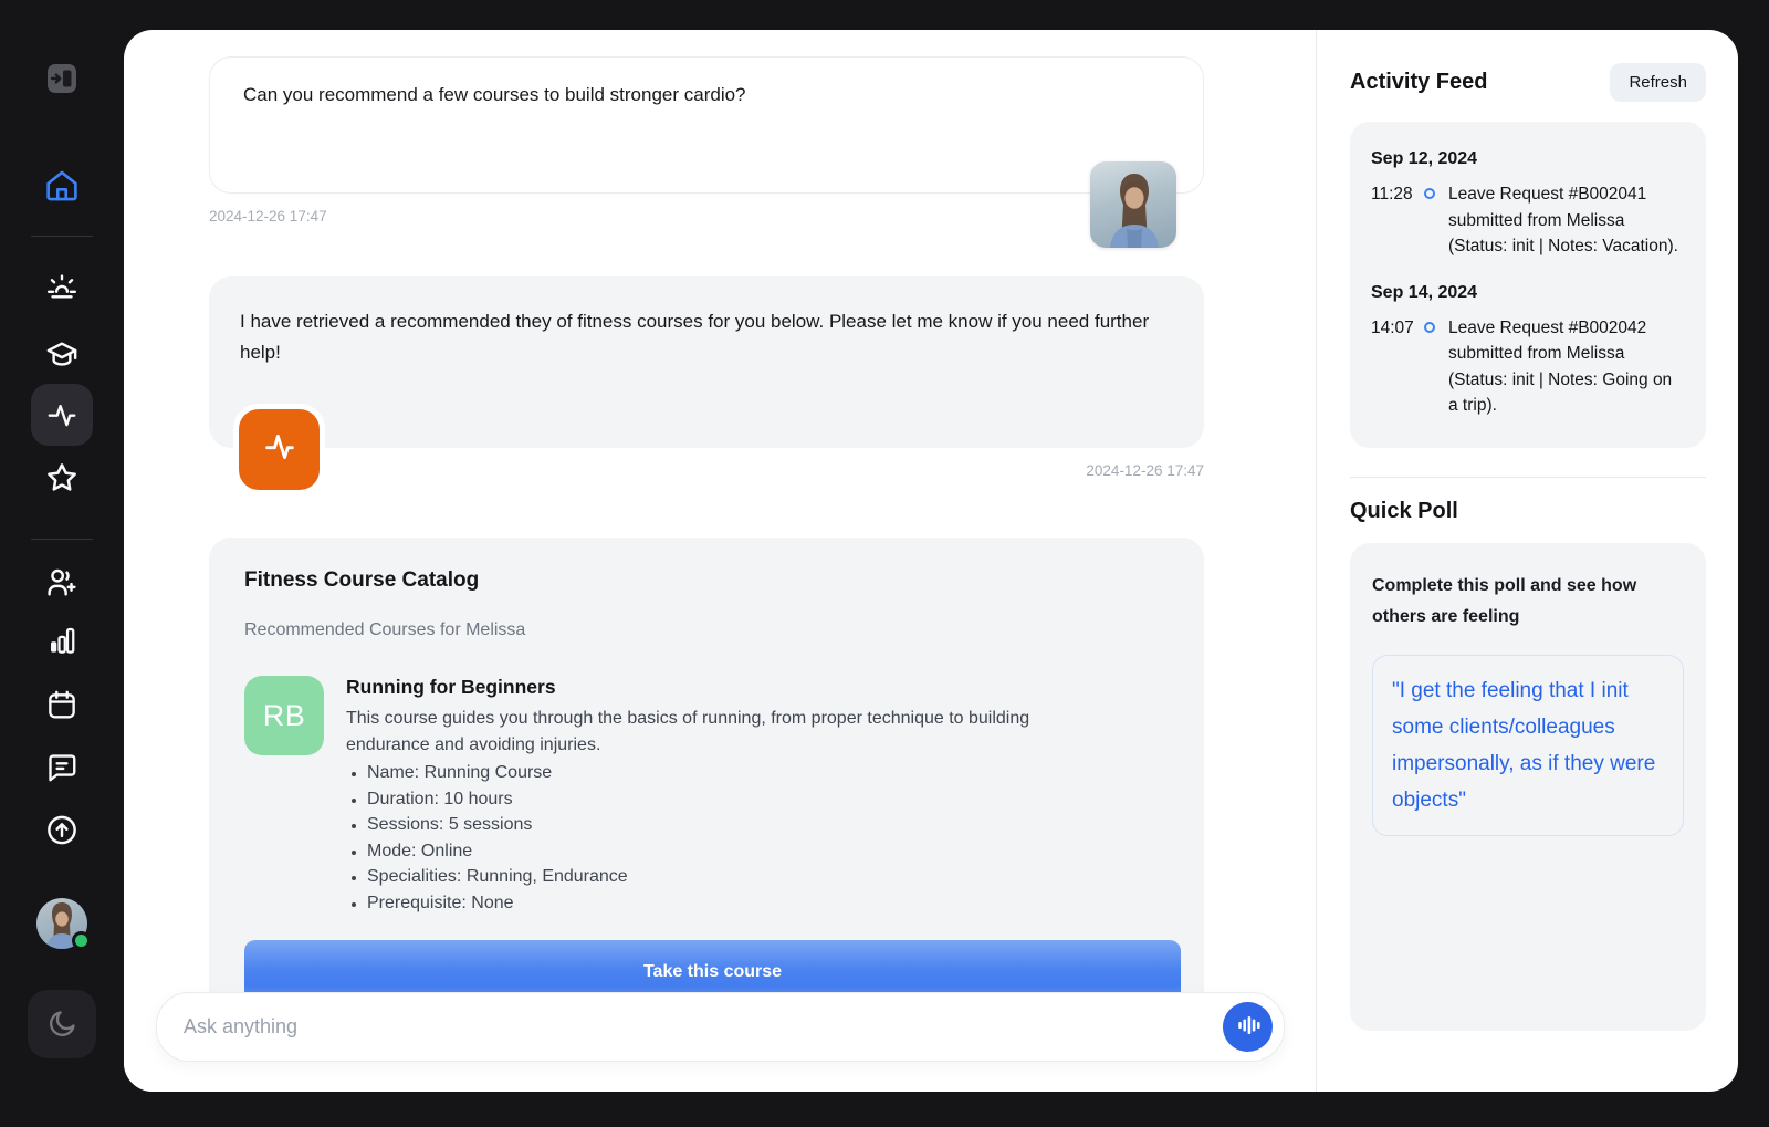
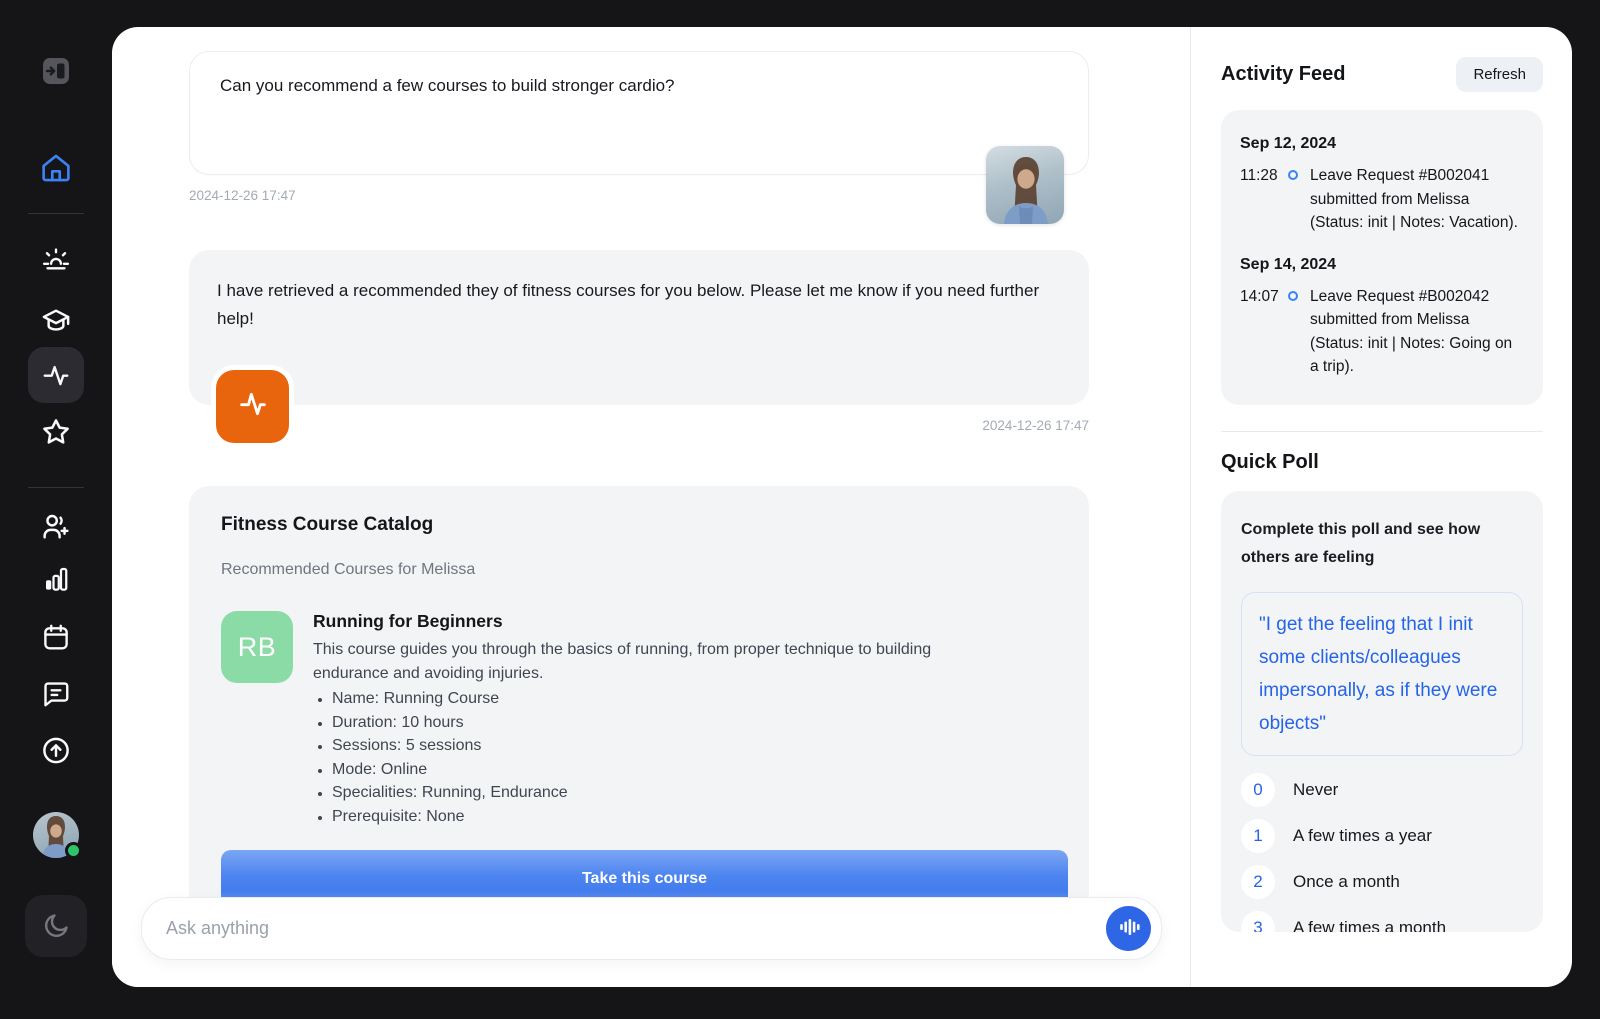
  Can you recommend a few courses to build stronger cardio?
  2024-12-26 17:47
  I have retrieved a recommended they of fitness courses for you below. Please let me know if you need further help!
  2024-12-26 17:47
  Fitness Course Catalog
  Recommended Courses for Melissa
  RB
  Running for Beginners
  This course guides you through the basics of running, from proper technique to building endurance and avoiding injuries.
  Name: Running Course
  Duration: 10 hours
  Sessions: 5 sessions
  Mode: Online
  Specialities: Running, Endurance
  Prerequisite: None
  Take this course
  Ask anything
  Activity Feed
  Refresh
  Sep 12, 2024
  11:28
  Leave Request #B002041 submitted from Melissa (Status: init | Notes: Vacation).
  Sep 14, 2024
  14:07
  Leave Request #B002042 submitted from Melissa (Status: init | Notes: Going on a trip).
  Quick Poll
  Complete this poll and see how others are feeling
  "I get the feeling that I init some clients/colleagues impersonally, as if they were objects"
+ 0
+ Never
+ 1
+ A few times a year
+ 2
+ Once a month
+ 3
+ A few times a month
